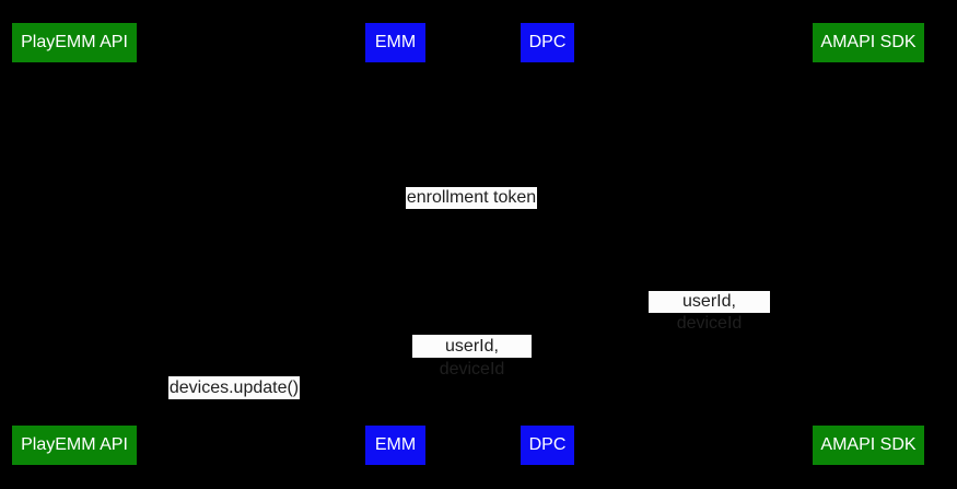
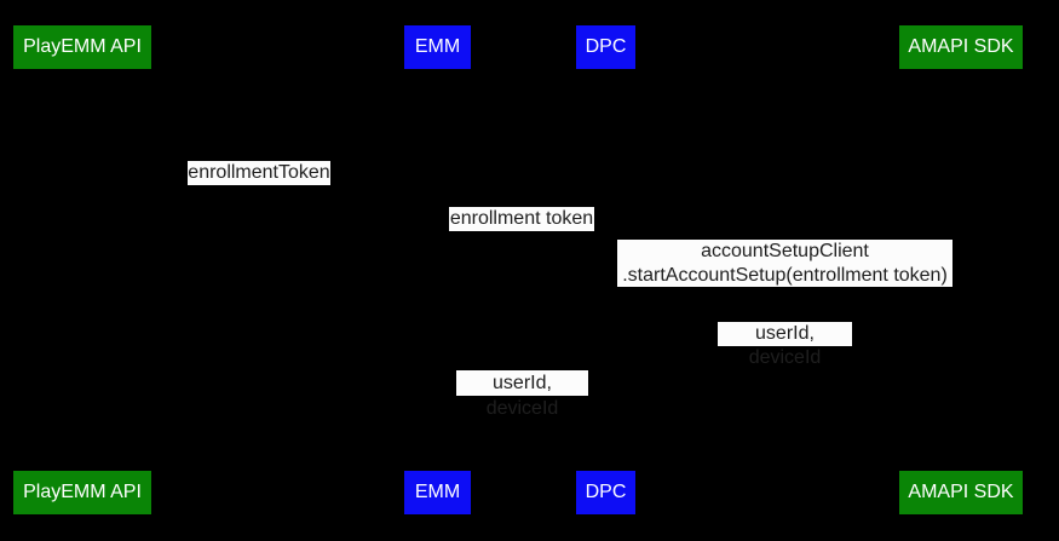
  PlayEMM API
  EMM
  DPC
  AMAPI SDK
+ enrollmentToken
  enrollment token
+ accountSetupClient
+ .startAccountSetup(entrollment token)
  userId, deviceId
  userId, deviceId
- devices.update()
  PlayEMM API
  EMM
  DPC
  AMAPI SDK
